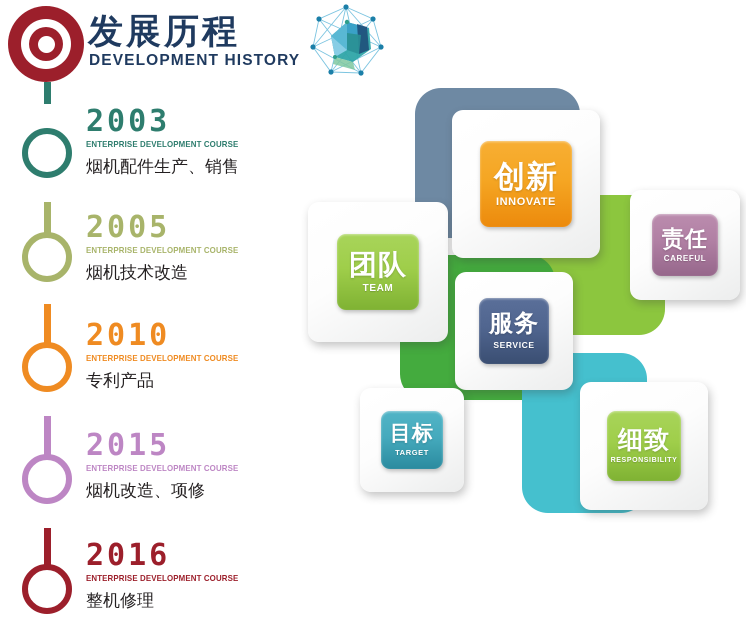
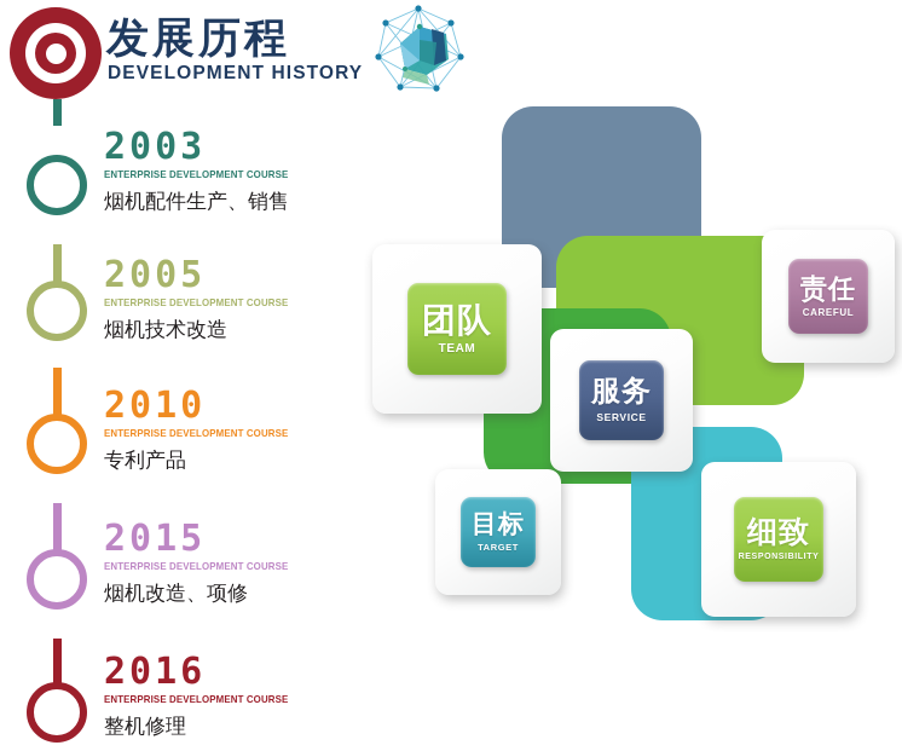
  发展历程
  DEVELOPMENT HISTORY
  2003
  ENTERPRISE DEVELOPMENT COURSE
  烟机配件生产、销售
  2005
  ENTERPRISE DEVELOPMENT COURSE
  烟机技术改造
  2010
  ENTERPRISE DEVELOPMENT COURSE
  专利产品
  2015
  ENTERPRISE DEVELOPMENT COURSE
  烟机改造、项修
  2016
  ENTERPRISE DEVELOPMENT COURSE
  整机修理
  团队
  TEAM
- 创新
- INNOVATE
  责任
  CAREFUL
  服务
  SERVICE
  目标
  TARGET
  细致
